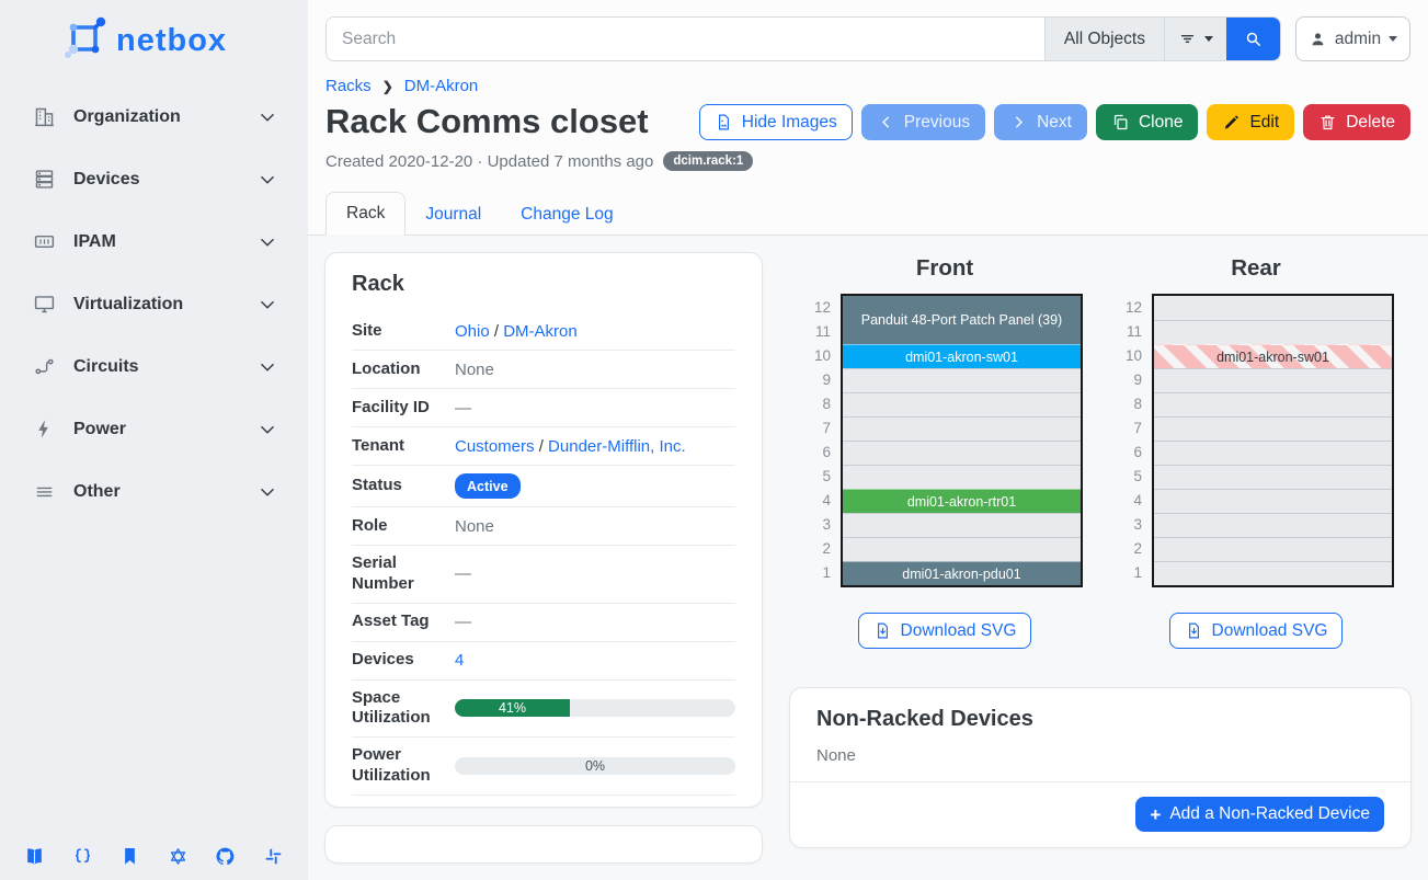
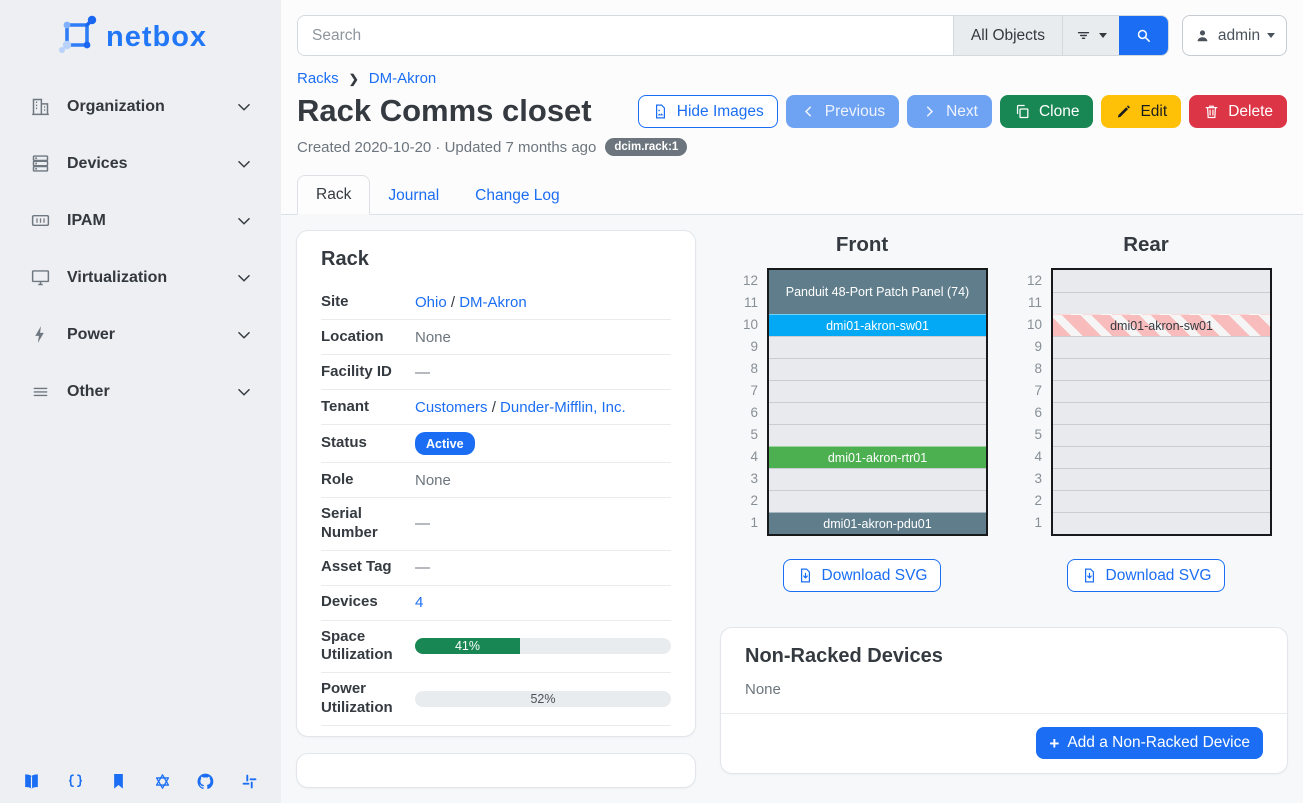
  netbox
  Organization
  Devices
  IPAM
  Virtualization
- Circuits
  Power
  Other
  Search
  All Objects
  admin
  Racks
  ❯
  DM-Akron
  Rack Comms closet
  Hide Images
  Previous
  Next
  Clone
  Edit
  Delete
- Created 2020-12-20 · Updated 7 months ago
+ Created 2020-10-20 · Updated 7 months ago
  dcim.rack:1
  Rack
  Journal
  Change Log
  Rack
  Site
  Ohio / DM-Akron
  Location
  None
  Facility ID
  —
  Tenant
  Customers / Dunder-Mifflin, Inc.
  Status
  Active
  Role
  None
  Serial Number
  —
  Asset Tag
  —
  Devices
  4
  Space Utilization
  41%
  Power Utilization
- 0%
+ 52%
  Front
  12
  11
  10
  9
  8
  7
  6
  5
  4
  3
  2
  1
- Panduit 48-Port Patch Panel (39)
+ Panduit 48-Port Patch Panel (74)
  dmi01-akron-sw01
  dmi01-akron-rtr01
  dmi01-akron-pdu01
  Download SVG
  Rear
  12
  11
  10
  9
  8
  7
  6
  5
  4
  3
  2
  1
  dmi01-akron-sw01
  Download SVG
  Non-Racked Devices
  None
  +
  Add a Non-Racked Device
